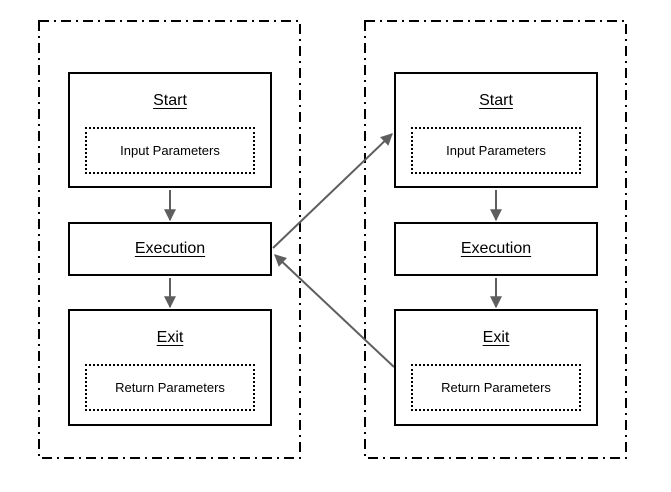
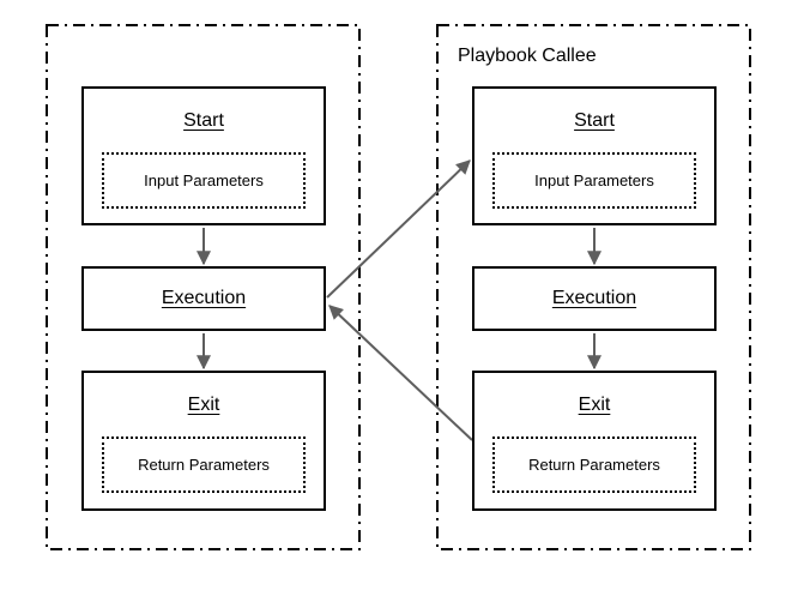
+ Playbook Callee
  Start
  Input Parameters
  Execution
  Exit
  Return Parameters
  Start
  Input Parameters
  Execution
  Exit
  Return Parameters
